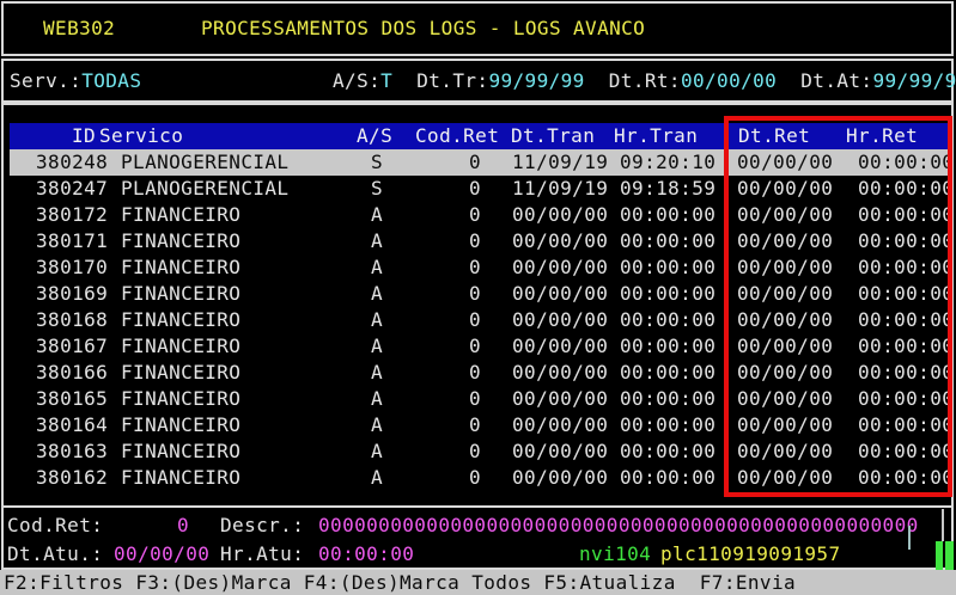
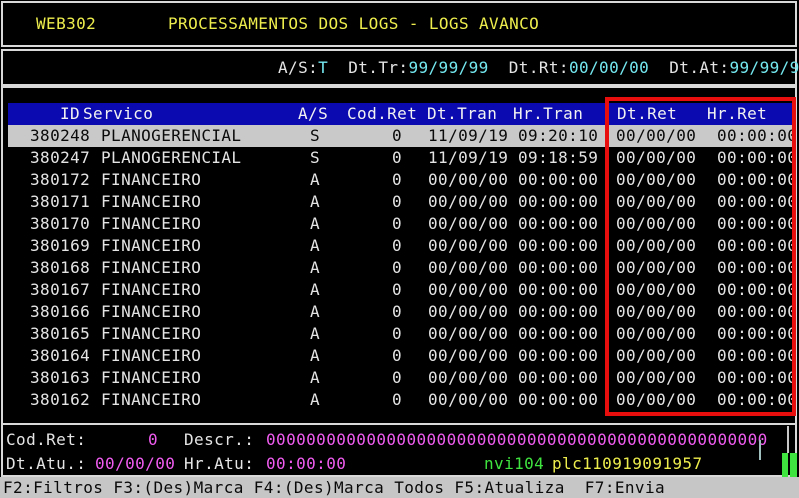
  WEB302
  PROCESSAMENTOS DOS LOGS - LOGS AVANCO
- Serv.:TODAS
  A/S:T Dt.Tr:99/99/99 Dt.Rt:00/00/00 Dt.At:99/99/9
  ID
  Servico
  A/S
  Cod.Ret
  Dt.Tran
  Hr.Tran
  Dt.Ret
  Hr.Ret
  380248
  PLANOGERENCIAL
  S
  0
  11/09/19
  09:20:10
  00/00/00
  00:00:00
  380247
  PLANOGERENCIAL
  S
  0
  11/09/19
  09:18:59
  00/00/00
  00:00:00
  380172
  FINANCEIRO
  A
  0
  00/00/00
  00:00:00
  00/00/00
  00:00:00
  380171
  FINANCEIRO
  A
  0
  00/00/00
  00:00:00
  00/00/00
  00:00:00
  380170
  FINANCEIRO
  A
  0
  00/00/00
  00:00:00
  00/00/00
  00:00:00
  380169
  FINANCEIRO
  A
  0
  00/00/00
  00:00:00
  00/00/00
  00:00:00
  380168
  FINANCEIRO
  A
  0
  00/00/00
  00:00:00
  00/00/00
  00:00:00
  380167
  FINANCEIRO
  A
  0
  00/00/00
  00:00:00
  00/00/00
  00:00:00
  380166
  FINANCEIRO
  A
  0
  00/00/00
  00:00:00
  00/00/00
  00:00:00
  380165
  FINANCEIRO
  A
  0
  00/00/00
  00:00:00
  00/00/00
  00:00:00
  380164
  FINANCEIRO
  A
  0
  00/00/00
  00:00:00
  00/00/00
  00:00:00
  380163
  FINANCEIRO
  A
  0
  00/00/00
  00:00:00
  00/00/00
  00:00:00
  380162
  FINANCEIRO
  A
  0
  00/00/00
  00:00:00
  00/00/00
  00:00:00
  Cod.Ret:
  0
  Descr.:
  00000000000000000000000000000000000000000000000000
  Dt.Atu.:
  00/00/00
  Hr.Atu:
  00:00:00
  nvi104
  plc110919091957
  F2:Filtros F3:(Des)Marca F4:(Des)Marca Todos F5:Atualiza F7:Envia
